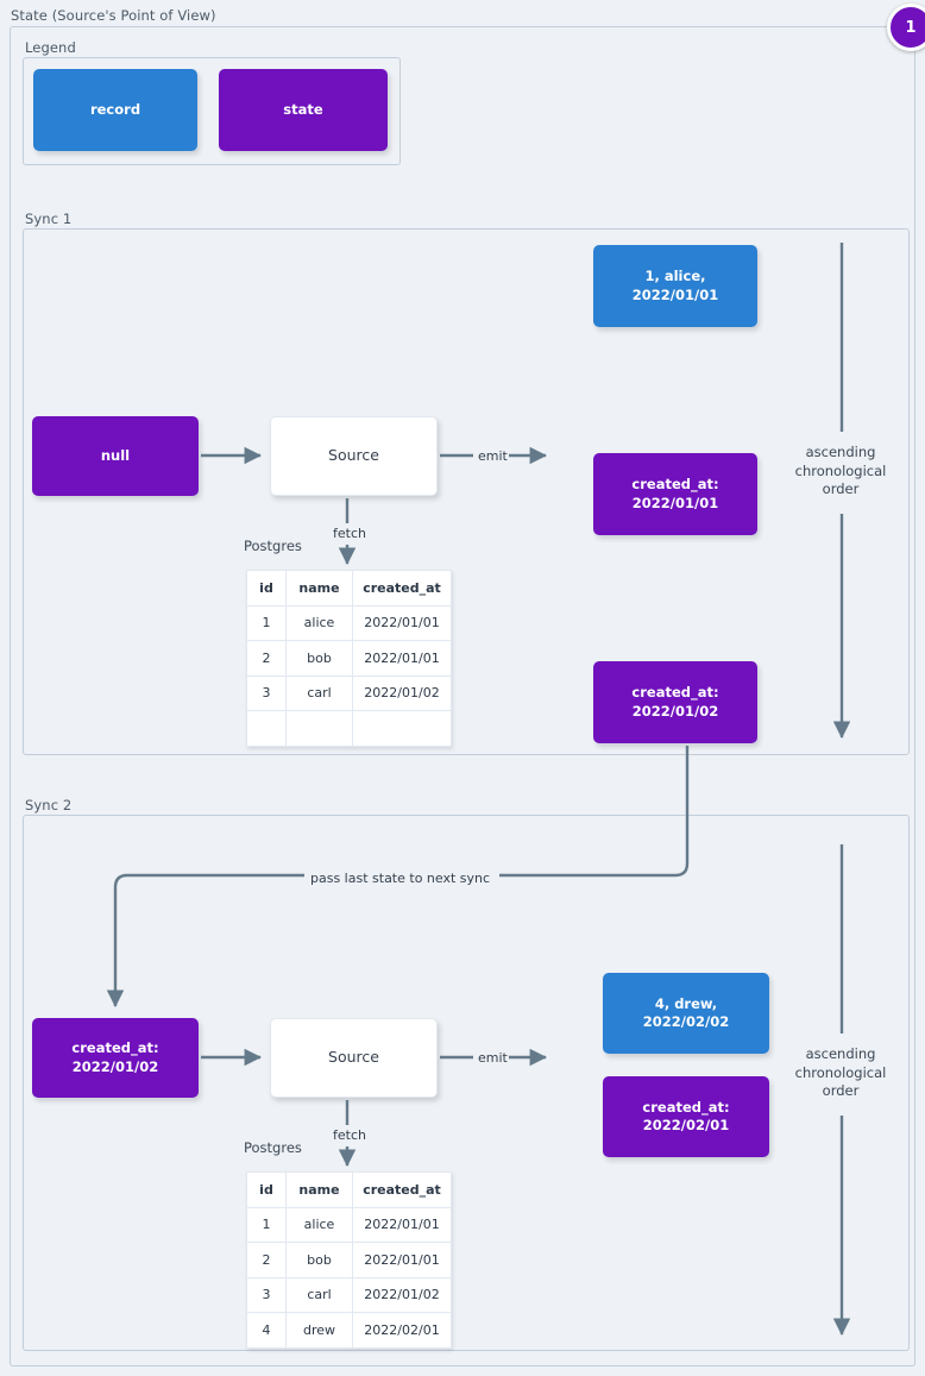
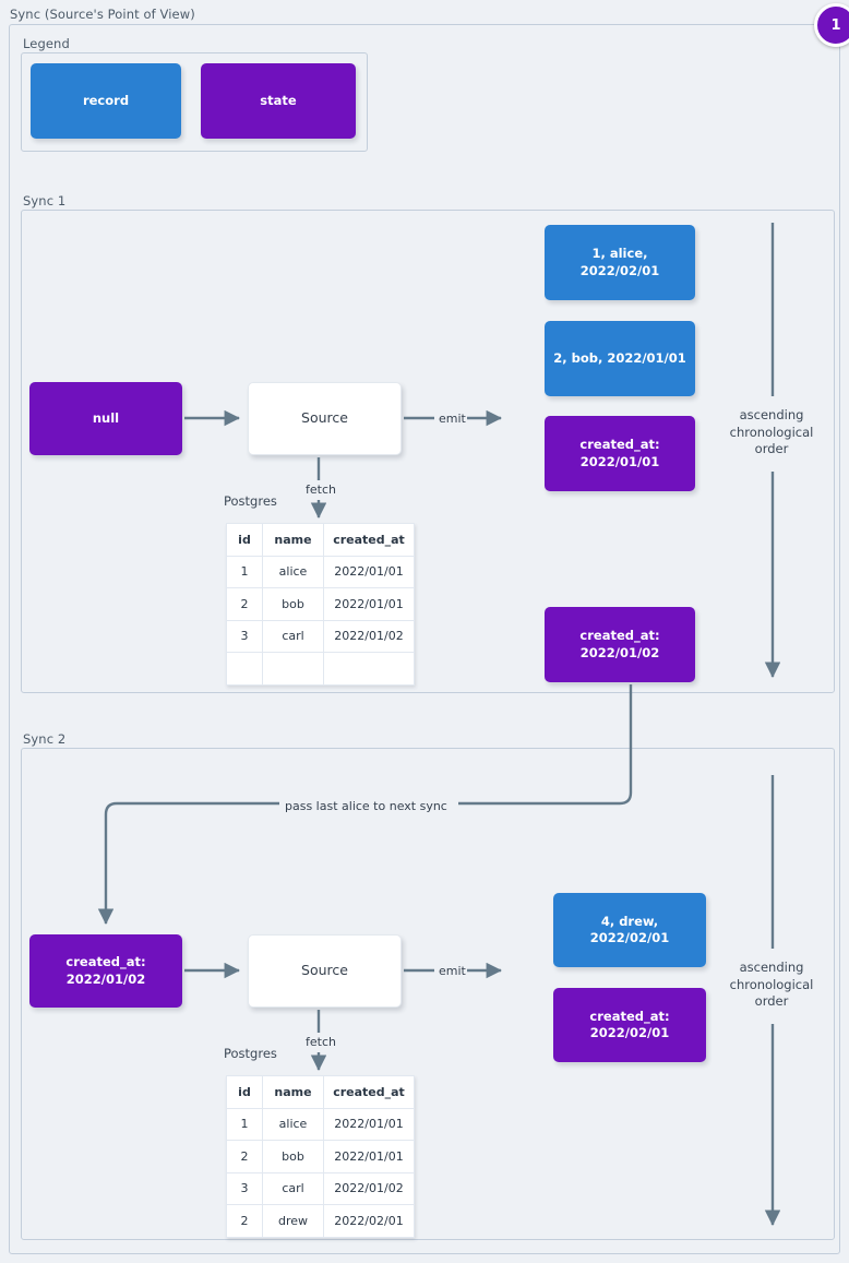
- State (Source's Point of View)
+ Sync (Source's Point of View)
  1
  Legend
  record
  state
  Sync 1
  null
  Source
  fetch
  emit
  Postgres
  id	name	created_at
  1	alice	2022/01/01
  2	bob	2022/01/01
  3	carl	2022/01/02
- 1, alice, 2022/01/01
+ 1, alice, 2022/02/01
+ 2, bob, 2022/01/01
  created_at:
  2022/01/01
  created_at:
  2022/01/02
  ascending
  chronological
  order
  Sync 2
  created_at:
  2022/01/02
  Source
  fetch
  emit
- pass last state to next sync
+ pass last alice to next sync
  Postgres
  id	name	created_at
  1	alice	2022/01/01
  2	bob	2022/01/01
  3	carl	2022/01/02
- 4	drew	2022/02/01
+ 2	drew	2022/02/01
- 4, drew, 2022/02/02
+ 4, drew, 2022/02/01
  created_at:
  2022/02/01
  ascending
  chronological
  order
